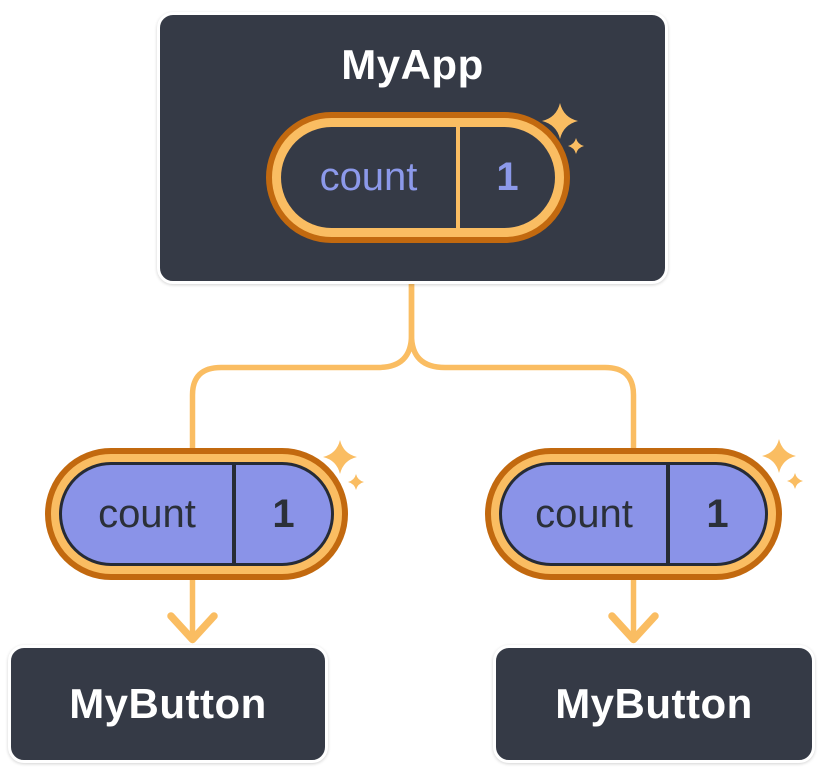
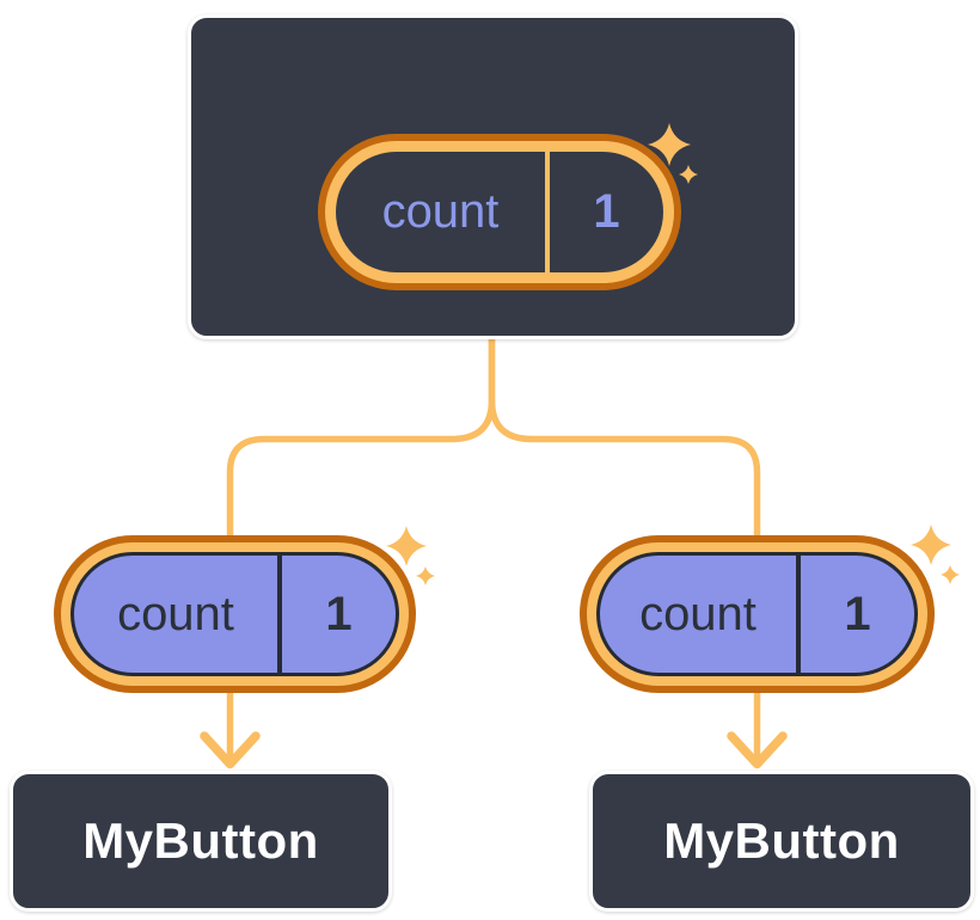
- MyApp
  count
  1
  count
  1
  count
  1
  MyButton
  MyButton
